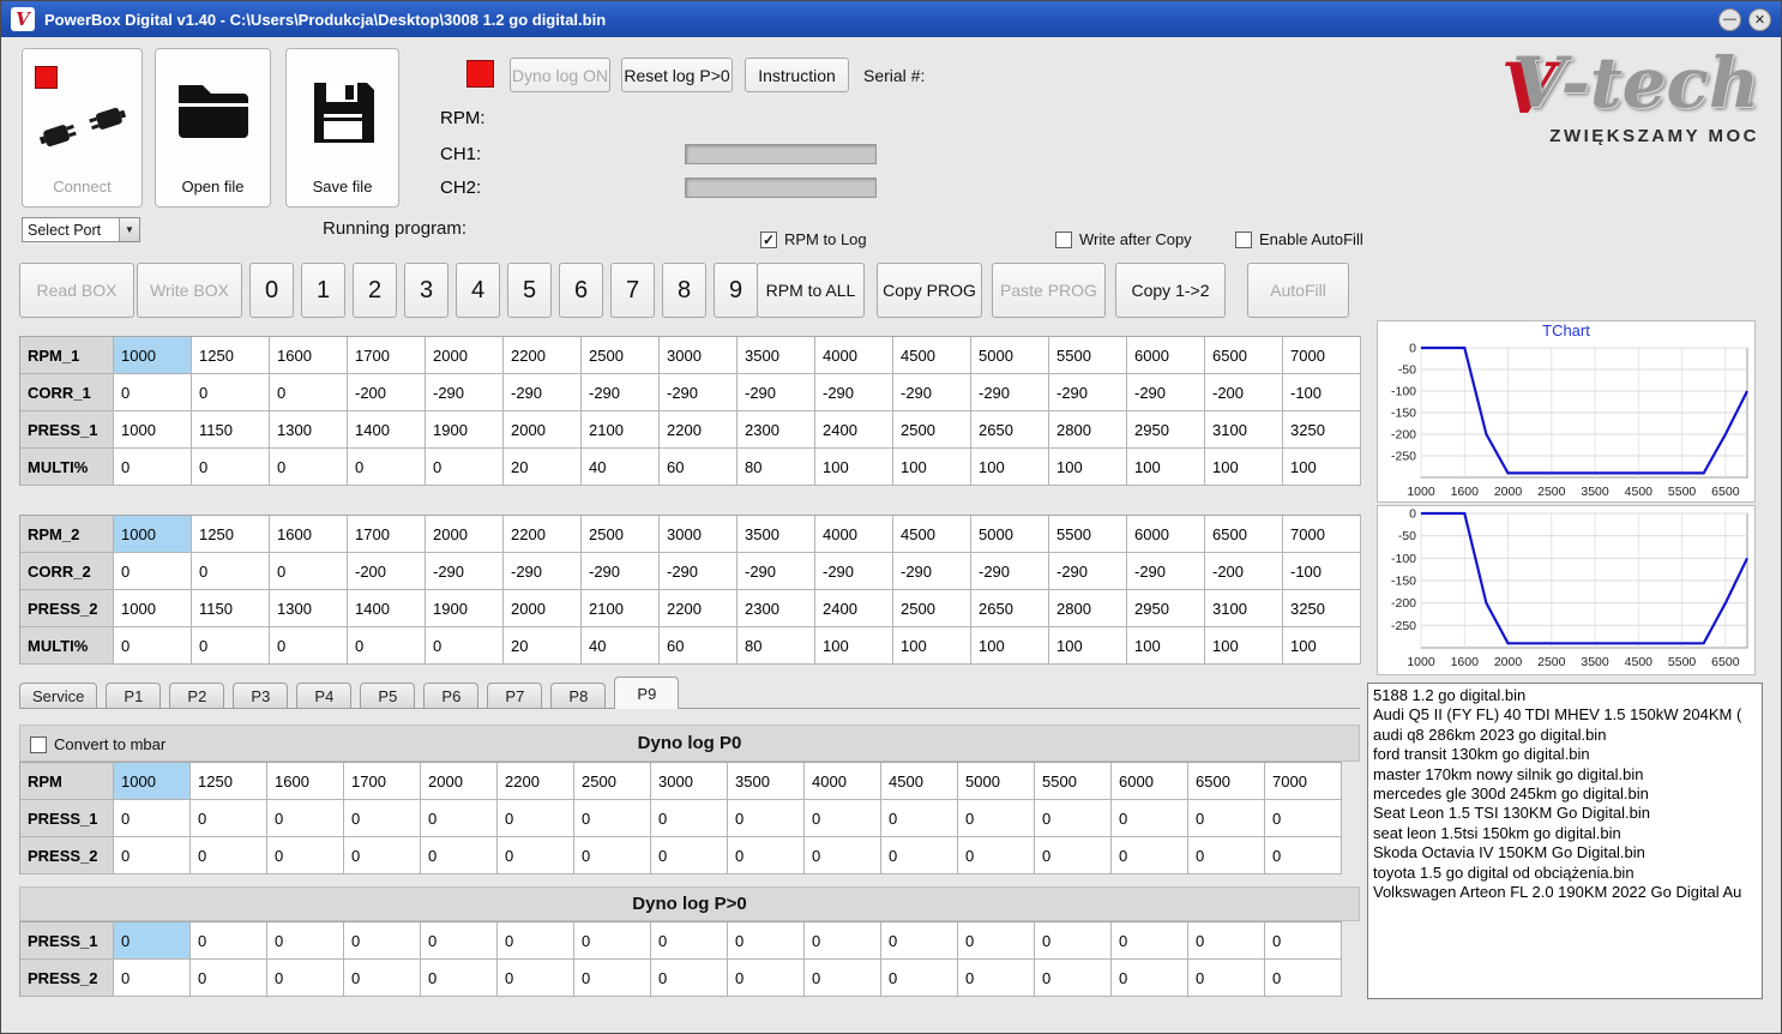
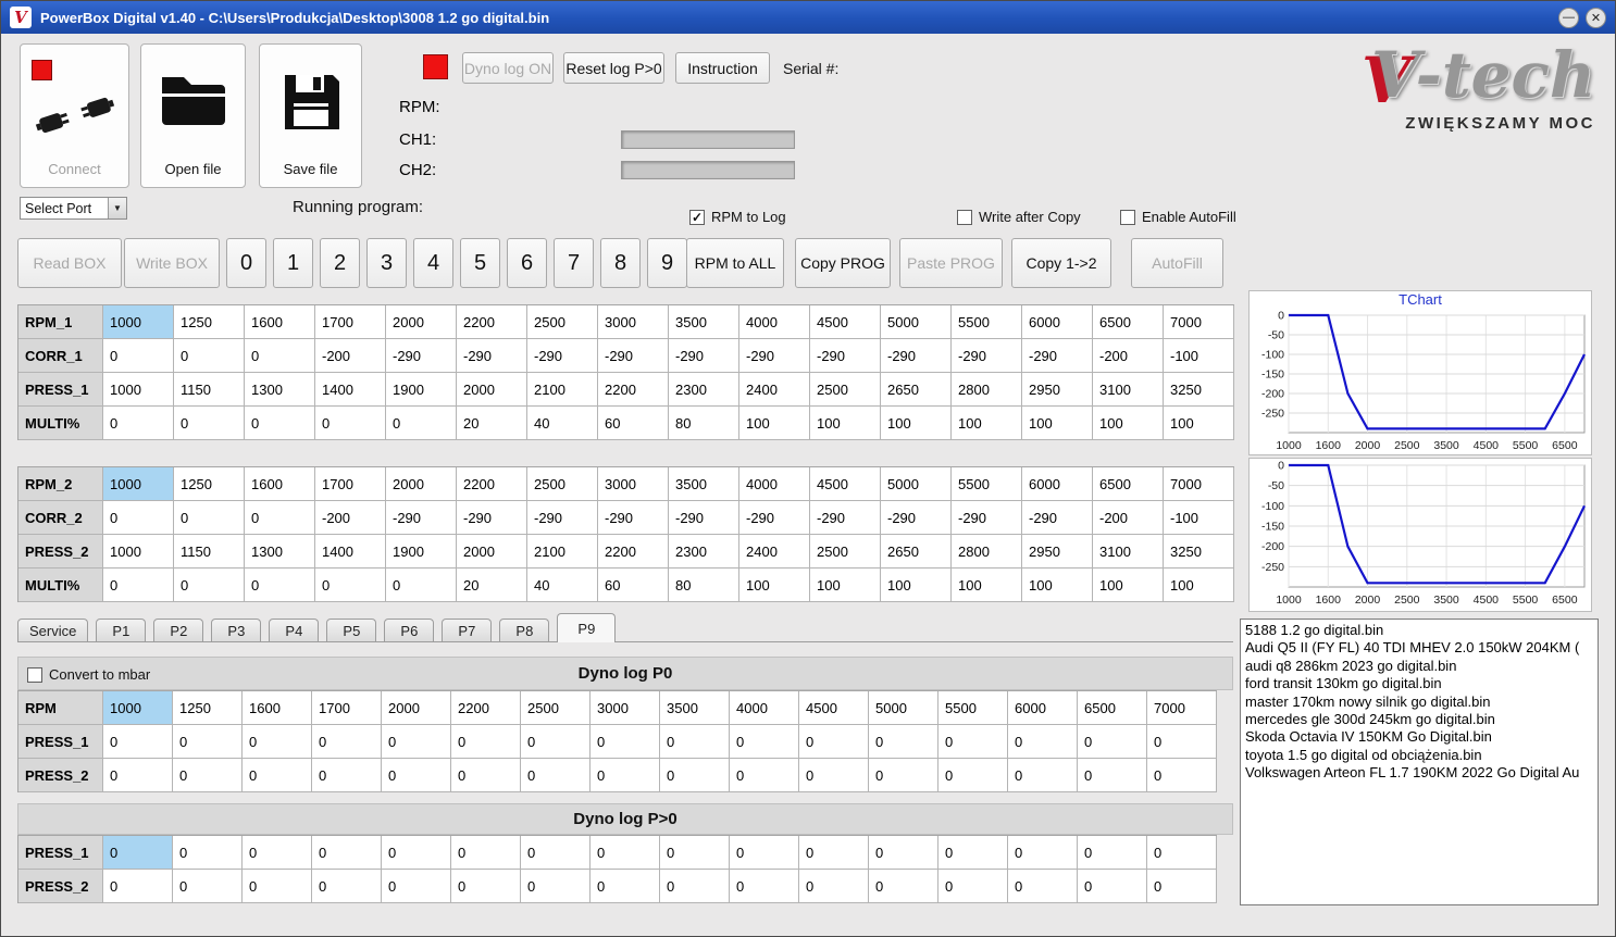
  V
  PowerBox Digital v1.40 - C:\Users\Produkcja\Desktop\3008 1.2 go digital.bin
  —
  ✕
  Connect
  Open file
  Save file
  Select Port
  ▼
  Dyno log ON
  Reset log P>0
  Instruction
  Serial #:
  RPM:
  CH1:
  CH2:
  Running program:
  ✓
  RPM to Log
  Write after Copy
  Enable AutoFill
  V
  V-tech
  ZWIĘKSZAMY MOC
  Read BOX
  Write BOX
  0
  1
  2
  3
  4
  5
  6
  7
  8
  9
  RPM to ALL
  Copy PROG
  Paste PROG
  Copy 1->2
  AutoFill
  RPM_1
  1000
  1250
  1600
  1700
  2000
  2200
  2500
  3000
  3500
  4000
  4500
  5000
  5500
  6000
  6500
  7000
  CORR_1
  0
  0
  0
  -200
  -290
  -290
  -290
  -290
  -290
  -290
  -290
  -290
  -290
  -290
  -200
  -100
  PRESS_1
  1000
  1150
  1300
  1400
  1900
  2000
  2100
  2200
  2300
  2400
  2500
  2650
  2800
  2950
  3100
  3250
  MULTI%
  0
  0
  0
  0
  0
  20
  40
  60
  80
  100
  100
  100
  100
  100
  100
  100
  RPM_2
  1000
  1250
  1600
  1700
  2000
  2200
  2500
  3000
  3500
  4000
  4500
  5000
  5500
  6000
  6500
  7000
  CORR_2
  0
  0
  0
  -200
  -290
  -290
  -290
  -290
  -290
  -290
  -290
  -290
  -290
  -290
  -200
  -100
  PRESS_2
  1000
  1150
  1300
  1400
  1900
  2000
  2100
  2200
  2300
  2400
  2500
  2650
  2800
  2950
  3100
  3250
  MULTI%
  0
  0
  0
  0
  0
  20
  40
  60
  80
  100
  100
  100
  100
  100
  100
  100
  Service
  P1
  P2
  P3
  P4
  P5
  P6
  P7
  P8
  P9
  Convert to mbar
  Dyno log P0
  RPM
  1000
  1250
  1600
  1700
  2000
  2200
  2500
  3000
  3500
  4000
  4500
  5000
  5500
  6000
  6500
  7000
  PRESS_1
  0
  0
  0
  0
  0
  0
  0
  0
  0
  0
  0
  0
  0
  0
  0
  0
  PRESS_2
  0
  0
  0
  0
  0
  0
  0
  0
  0
  0
  0
  0
  0
  0
  0
  0
  Dyno log P>0
  PRESS_1
  0
  0
  0
  0
  0
  0
  0
  0
  0
  0
  0
  0
  0
  0
  0
  0
  PRESS_2
  0
  0
  0
  0
  0
  0
  0
  0
  0
  0
  0
  0
  0
  0
  0
  0
  TChart
  1000
  1600
  2000
  2500
  3500
  4500
  5500
  6500
  0
  -50
  -100
  -150
  -200
  -250
  1000
  1600
  2000
  2500
  3500
  4500
  5500
  6500
  0
  -50
  -100
  -150
  -200
  -250
  5188 1.2 go digital.bin
- Audi Q5 II (FY FL) 40 TDI MHEV 1.5 150kW 204KM (
+ Audi Q5 II (FY FL) 40 TDI MHEV 2.0 150kW 204KM (
  audi q8 286km 2023 go digital.bin
  ford transit 130km go digital.bin
  master 170km nowy silnik go digital.bin
  mercedes gle 300d 245km go digital.bin
- Seat Leon 1.5 TSI 130KM Go Digital.bin
- seat leon 1.5tsi 150km go digital.bin
  Skoda Octavia IV 150KM Go Digital.bin
  toyota 1.5 go digital od obciążenia.bin
- Volkswagen Arteon FL 2.0 190KM 2022 Go Digital Au
+ Volkswagen Arteon FL 1.7 190KM 2022 Go Digital Au
